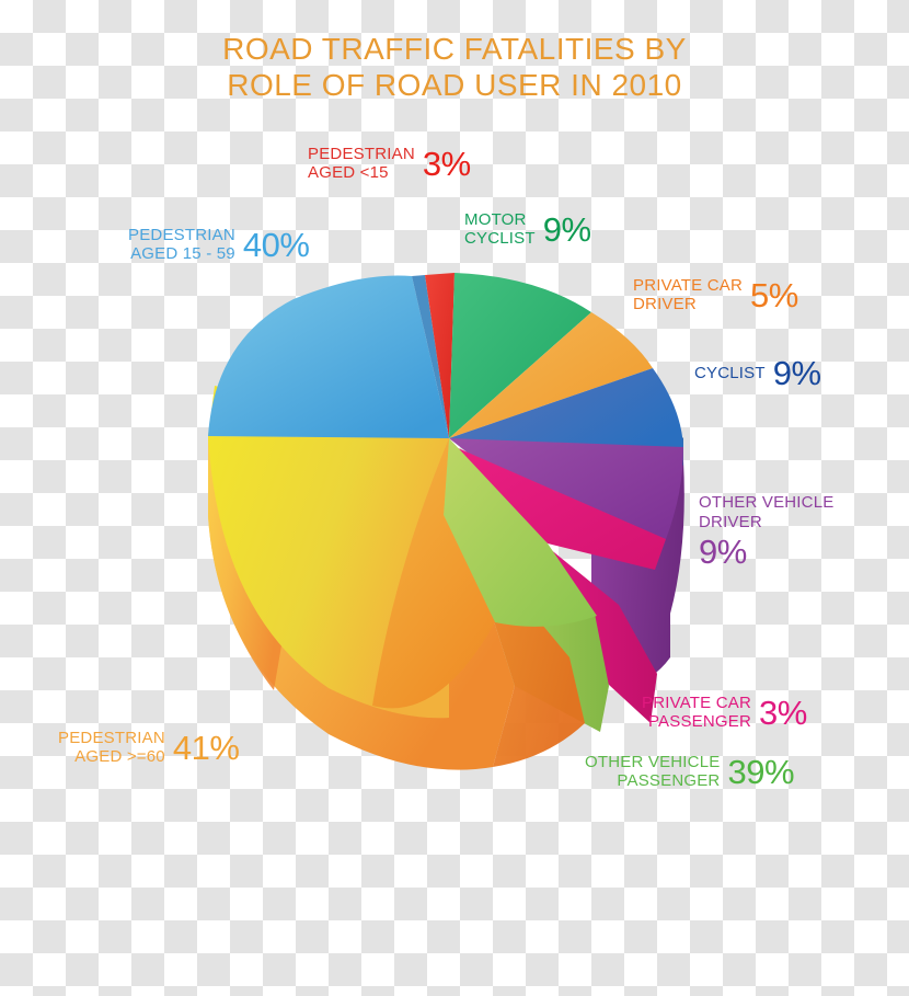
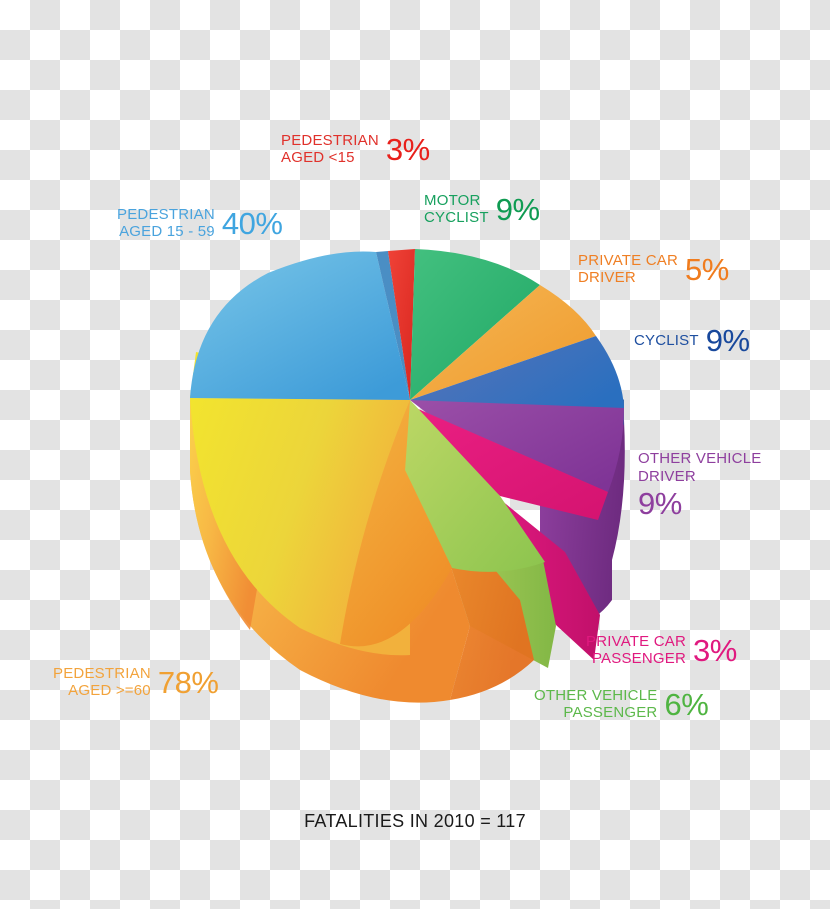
- ROAD TRAFFIC FATALITIES BY
- ROLE OF ROAD USER IN 2010
  PEDESTRIAN
  AGED <15
  3%
  MOTOR
  CYCLIST
  9%
  PEDESTRIAN
  AGED 15 - 59
  40%
  PRIVATE CAR
  DRIVER
  5%
  CYCLIST
  9%
  OTHER VEHICLE
  DRIVER
  9%
  PRIVATE CAR
  PASSENGER
  3%
  OTHER VEHICLE
  PASSENGER
- 39%
+ 6%
  PEDESTRIAN
  AGED >=60
- 41%
+ 78%
+ FATALITIES IN 2010 = 117
